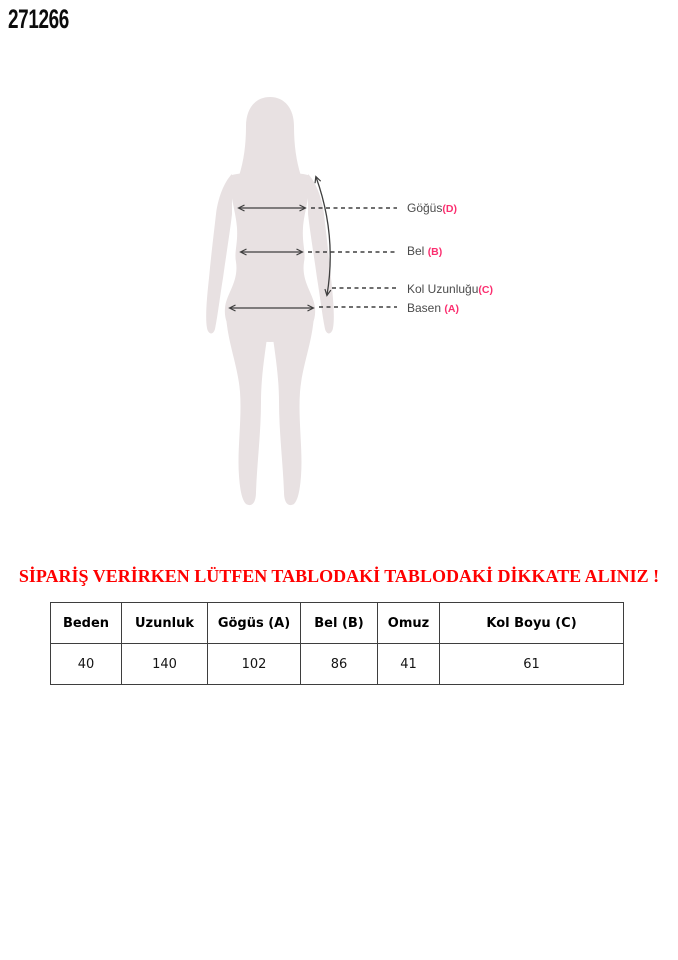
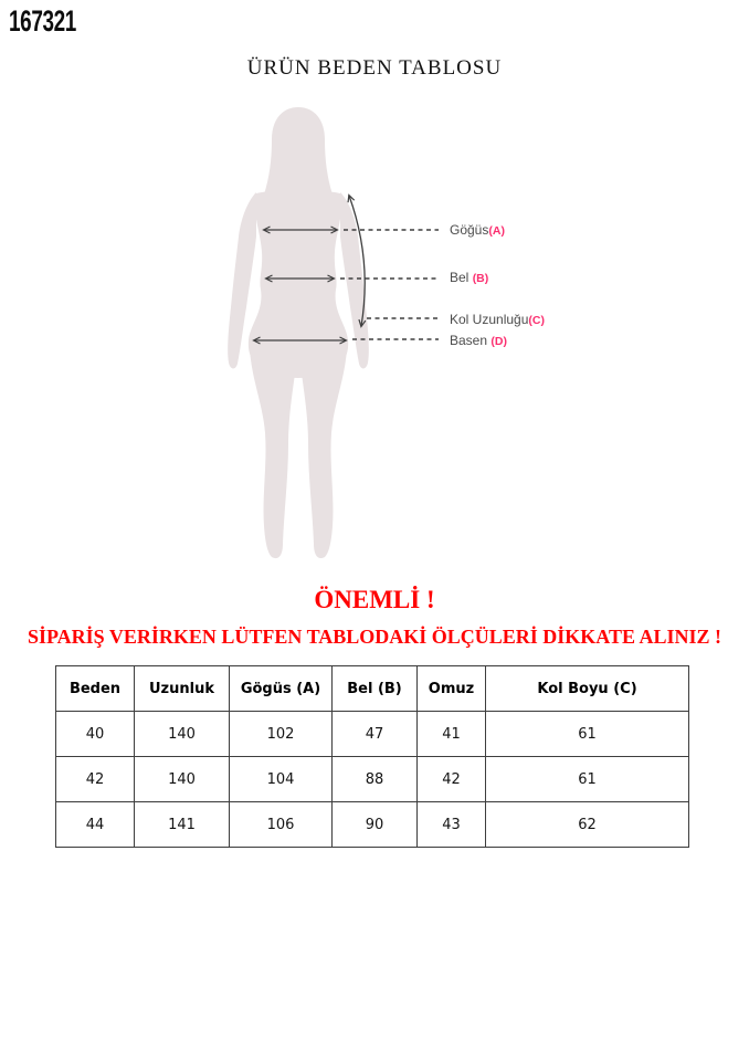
- 271266
+ 167321
+ ÜRÜN BEDEN TABLOSU
- Göğüs(D)
+ Göğüs(A)
  Bel (B)
  Kol Uzunluğu(C)
- Basen (A)
+ Basen (D)
+ ÖNEMLİ !
- SİPARİŞ VERİRKEN LÜTFEN TABLODAKİ TABLODAKİ DİKKATE ALINIZ !
+ SİPARİŞ VERİRKEN LÜTFEN TABLODAKİ ÖLÇÜLERİ DİKKATE ALINIZ !
  Beden	Uzunluk	Gögüs (A)	Bel (B)	Omuz	Kol Boyu (C)
- 40	140	102	86	41	61
+ 40	140	102	47	41	61
+ 42	140	104	88	42	61
+ 44	141	106	90	43	62
